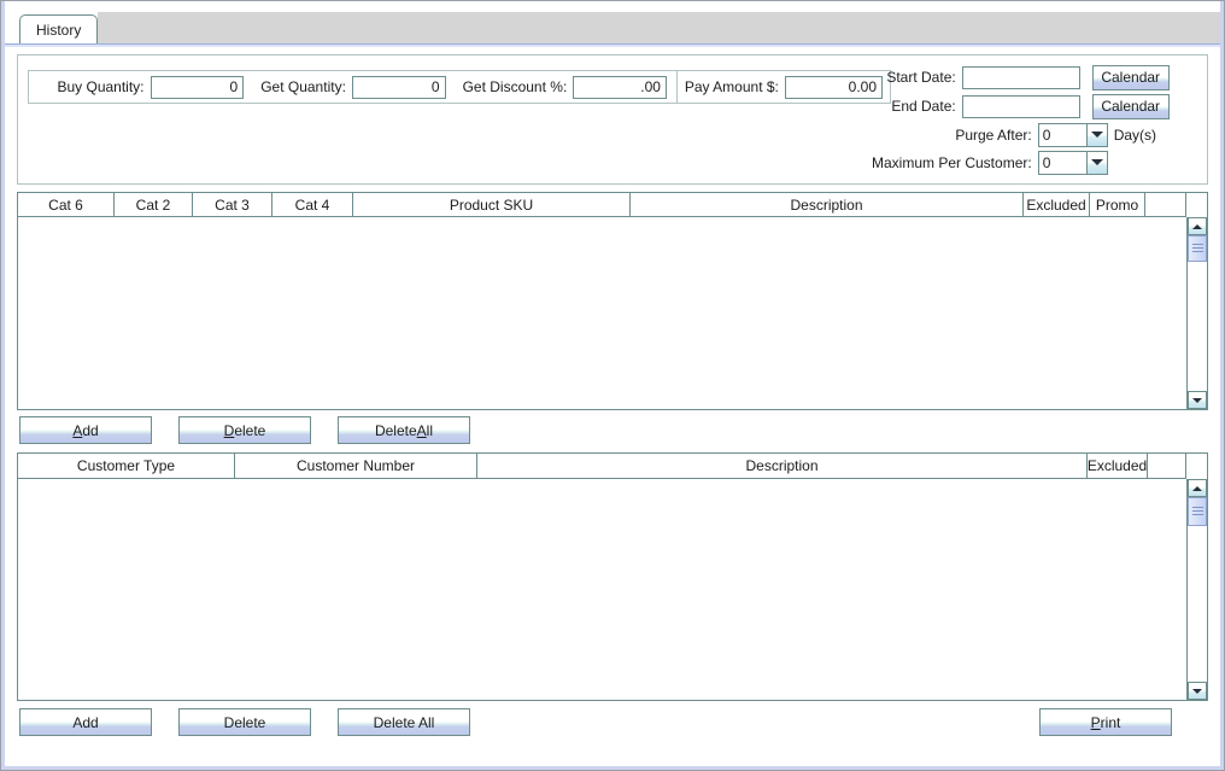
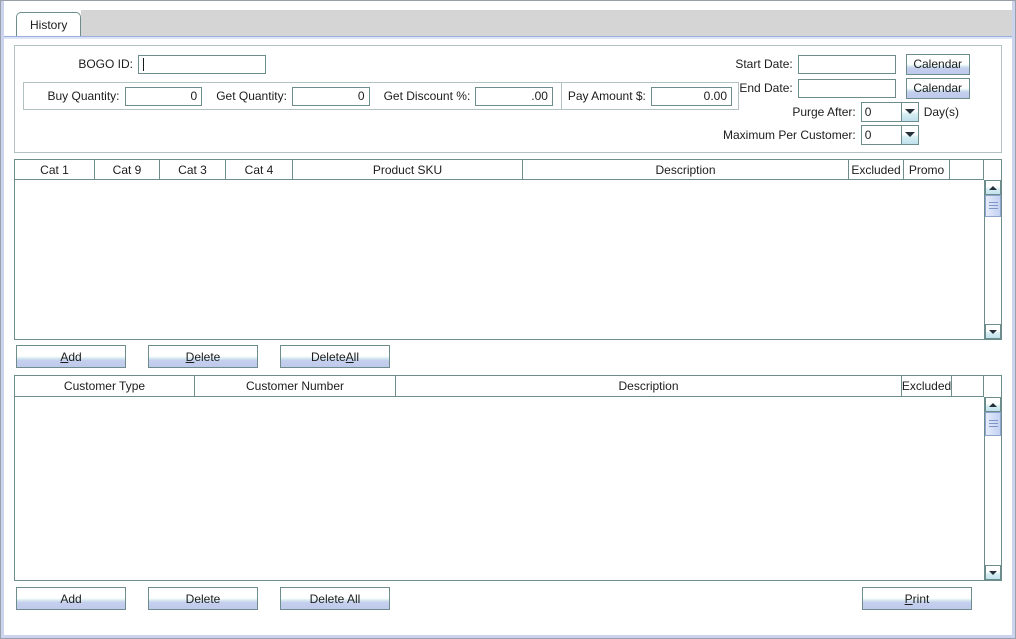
  History
+ BOGO ID:
  Buy Quantity:
  0
  Get Quantity:
  0
  Get Discount %:
  .00
  Pay Amount $:
  0.00
  Start Date:
  Calendar
  End Date:
  Calendar
  Purge After:
  0
  Day(s)
  Maximum Per Customer:
  0
- Cat 6
+ Cat 1
- Cat 2
+ Cat 9
  Cat 3
  Cat 4
  Product SKU
  Description
  Excluded
  Promo
  A
  dd
  D
  elete
  Delete
  A
  ll
  Customer Type
  Customer Number
  Description
  Excluded
  Add
  Delete
  Delete All
  P
  rint
